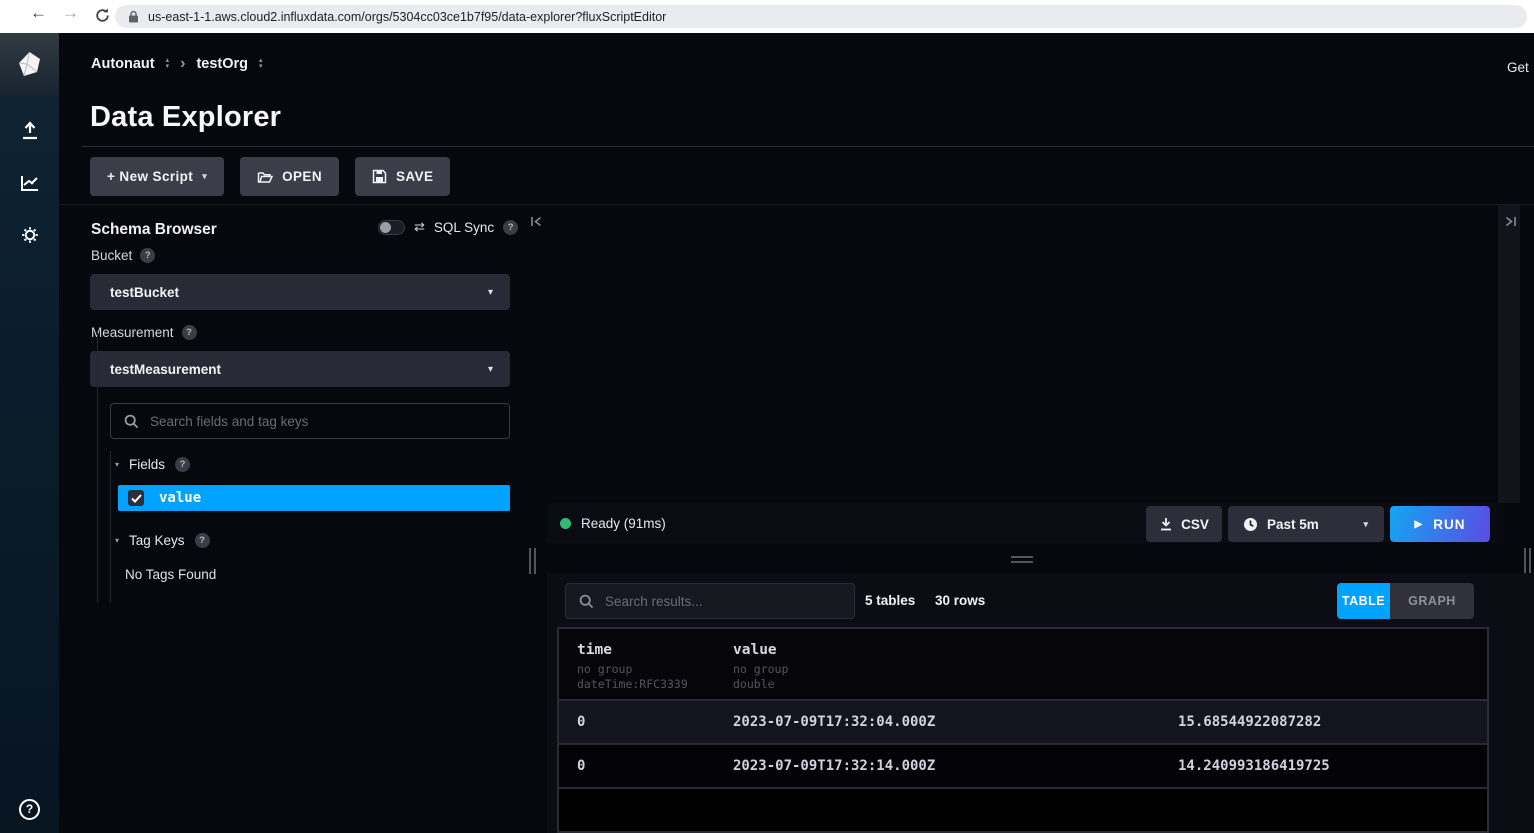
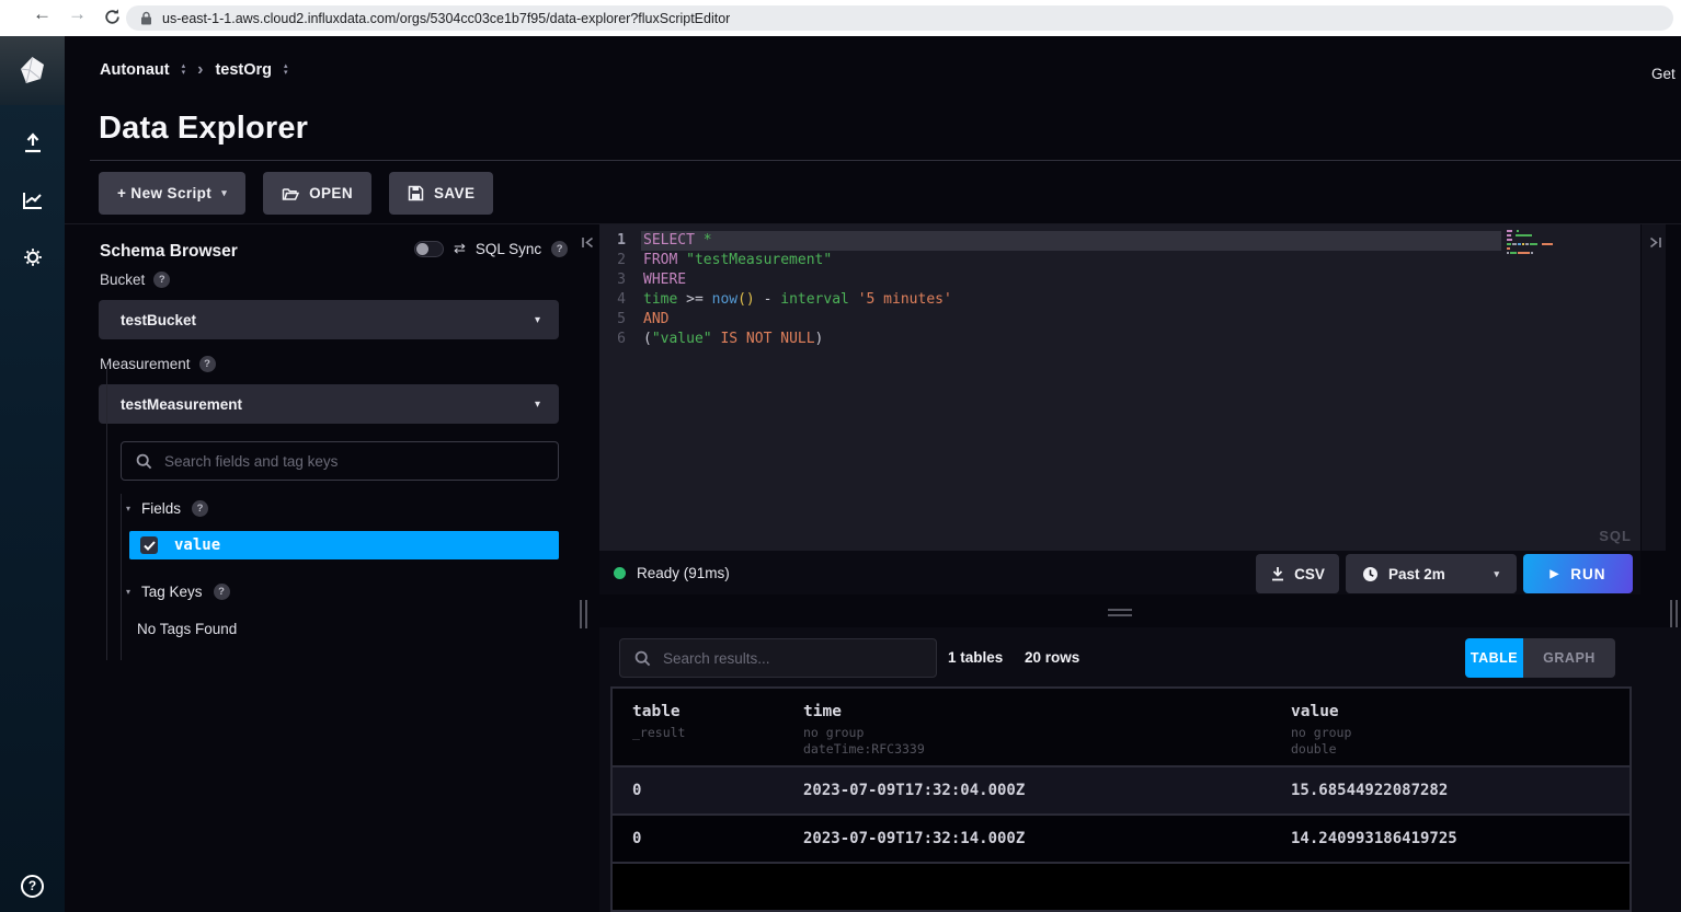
  ←
  →
  us-east-1-1.aws.cloud2.influxdata.com/orgs/5304cc03ce1b7f95/data-explorer?fluxScriptEditor
  ?
  Autonaut
  ›
  testOrg
  Get
  Data Explorer
  + New Script
  ▾
  OPEN
  SAVE
  Schema Browser
  ⇄
  SQL Sync
  ?
  Bucket
  ?
  testBucket
  ▾
  easurement
  ?
  testMeasurement
  ▾
  Search fields and tag keys
  ▾
  Fields
  ?
  value
  ▾
  Tag Keys
  ?
  No Tags Found
+ 1
+ SELECT *
+ 2
+ FROM "testMeasurement"
+ 3
+ WHERE
+ 4
+ time >= now() - interval '5 minutes'
+ 5
+ AND
+ 6
+ ("value" IS NOT NULL)
+ SQL
  Ready (91ms)
  CSV
- Past 5m
+ Past 2m
  ▾
  ▶
  RUN
  Search results...
- 5 tables
+ 1 tables
- 30 rows
+ 20 rows
  TABLE
  GRAPH
+ table
+ _result
  time
  no group
  dateTime:RFC3339
  value
  no group
  double
  0
  2023-07-09T17:32:04.000Z
  15.68544922087282
  0
  2023-07-09T17:32:14.000Z
  14.240993186419725
